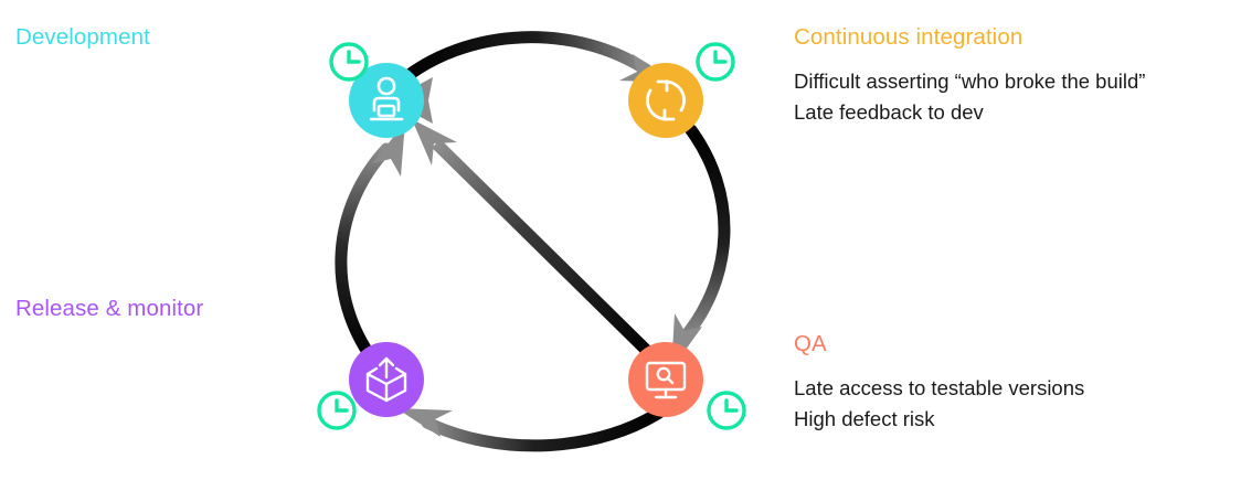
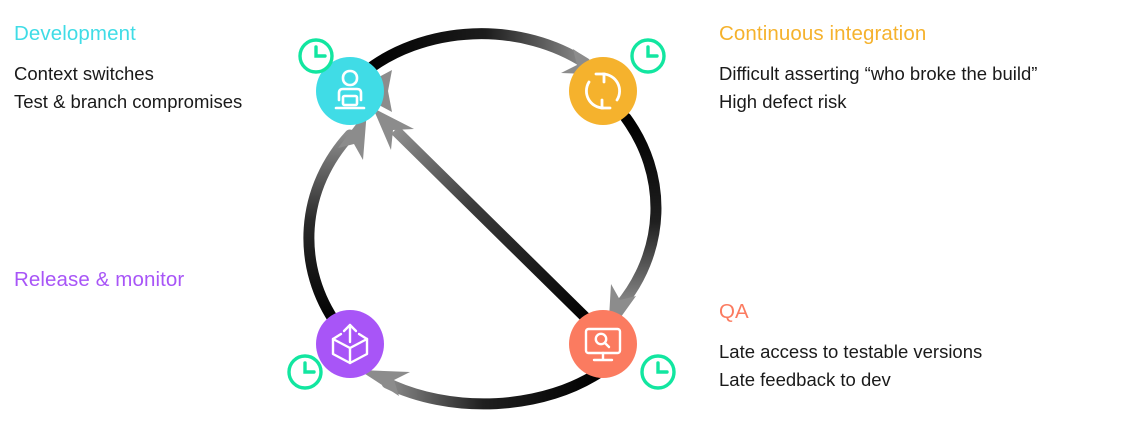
  Development
+ Context switches
+ Test & branch compromises
  Continuous integration
  Difficult asserting “who broke the build”
- Late feedback to dev
+ High defect risk
  Release & monitor
  QA
  Late access to testable versions
- High defect risk
+ Late feedback to dev
